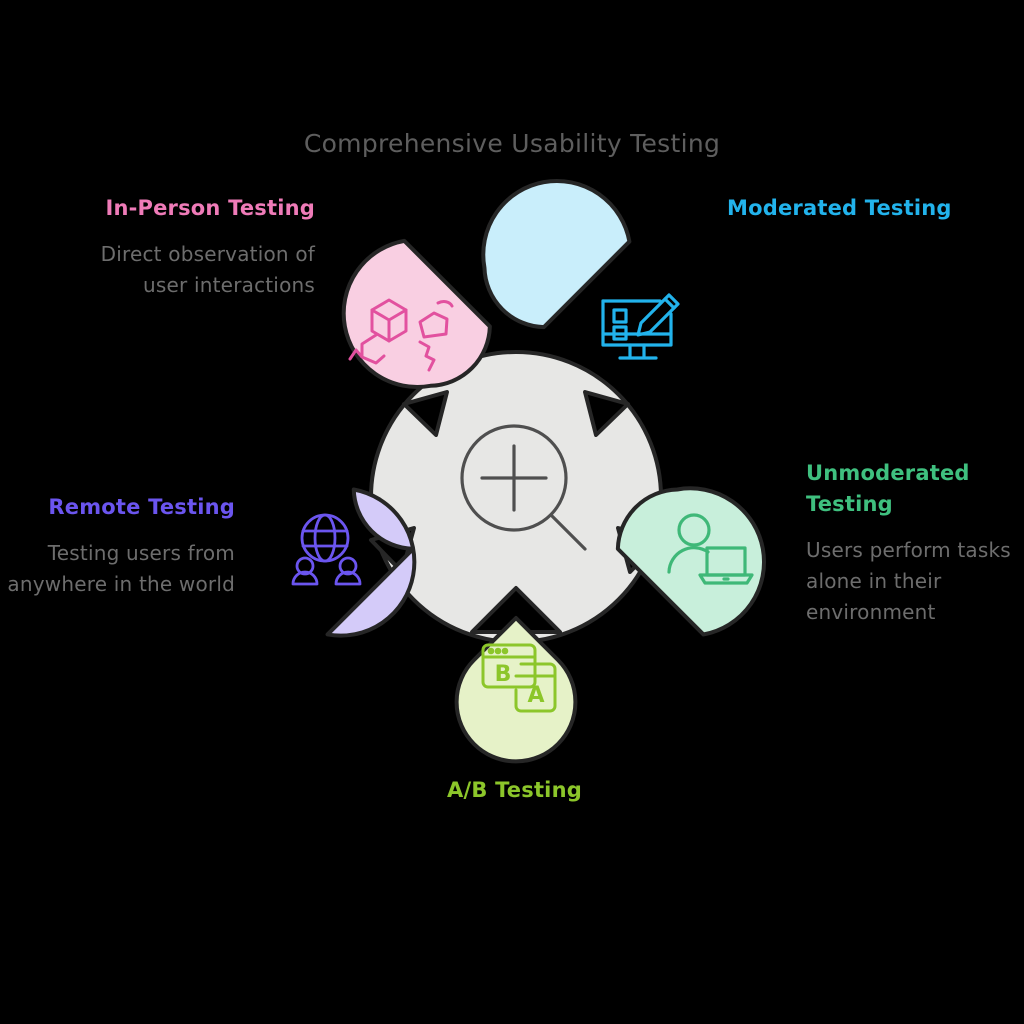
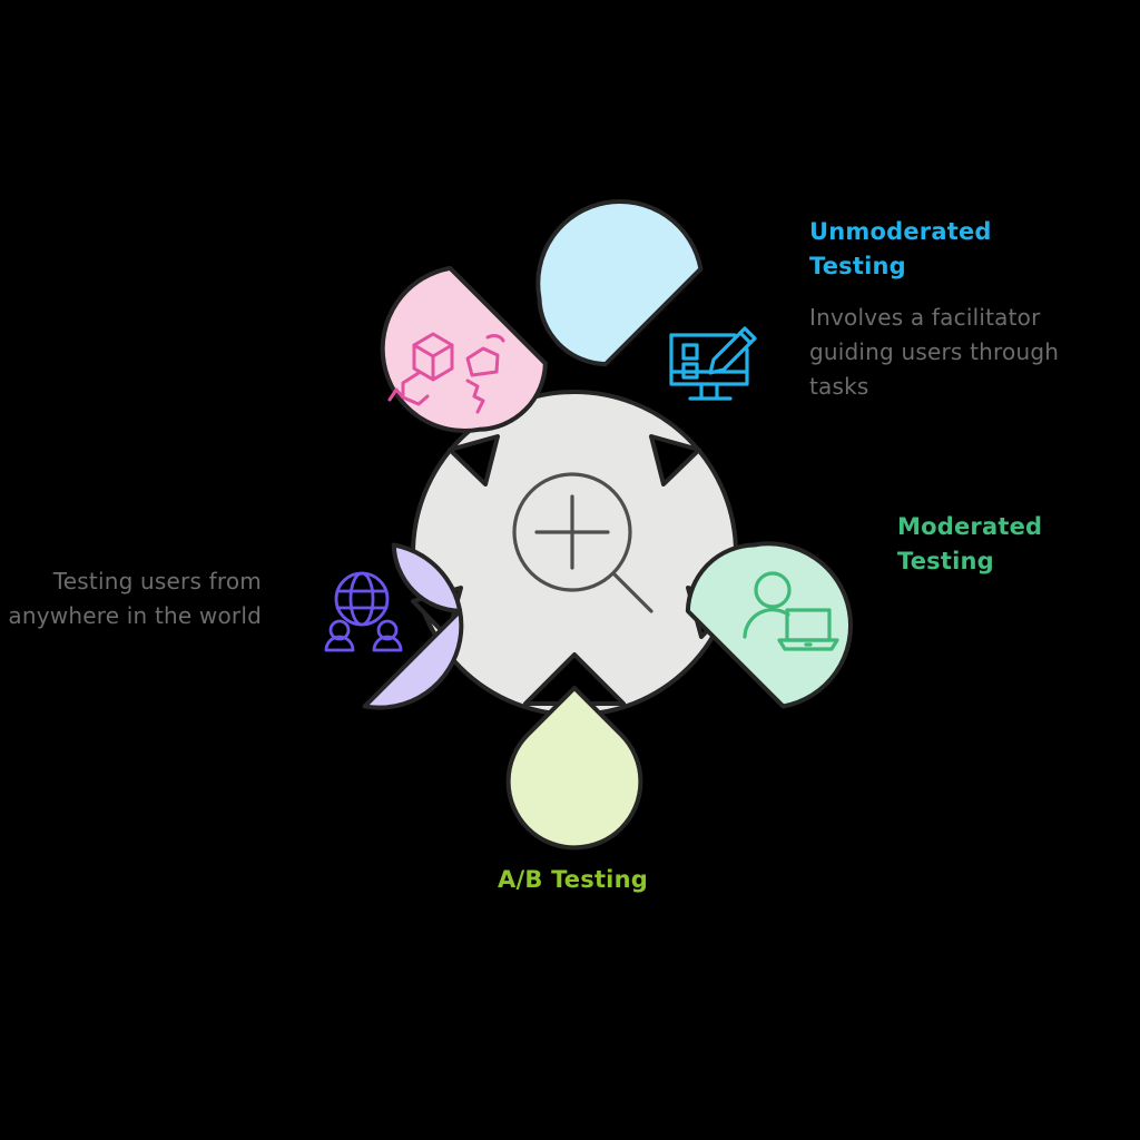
- B
- A
- Comprehensive Usability Testing
- In-Person Testing
- Direct observation of user interactions
- Moderated Testing
+ Unmoderated Testing
+ Involves a facilitator guiding users through tasks
- Unmoderated Testing
+ Moderated Testing
- Users perform tasks alone in their environment
- Remote Testing
  Testing users from anywhere in the world
  A/B Testing
